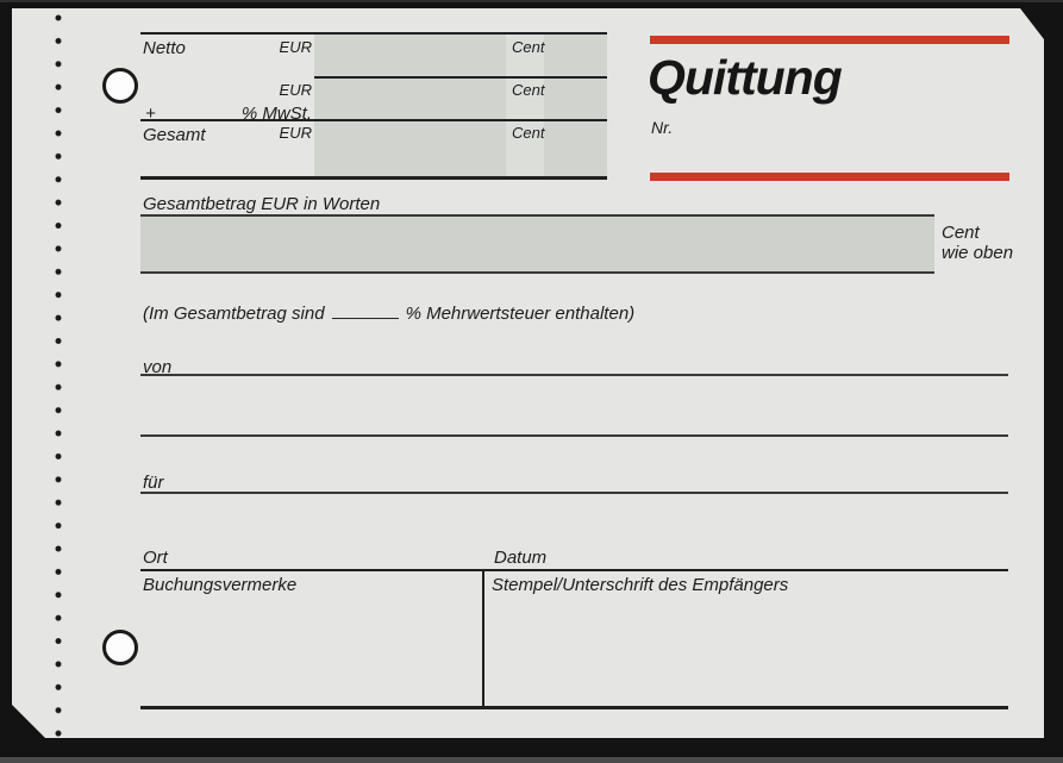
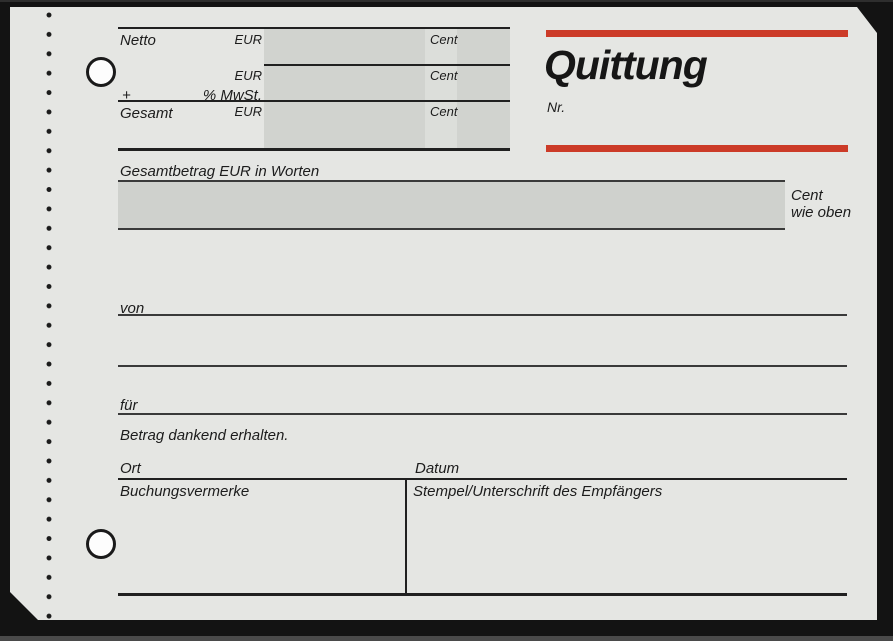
  Netto
  EUR
  Cent
  +
  % MwSt.
  EUR
  Cent
  Gesamt
  EUR
  Cent
  Quittung
  Nr.
  Gesamtbetrag EUR in Worten
  Cent
  wie oben
- (Im Gesamtbetrag sind % Mehrwertsteuer enthalten)
  von
  für
+ Betrag dankend erhalten.
  Ort
  Datum
  Buchungsvermerke
  Stempel/Unterschrift des Empfängers
